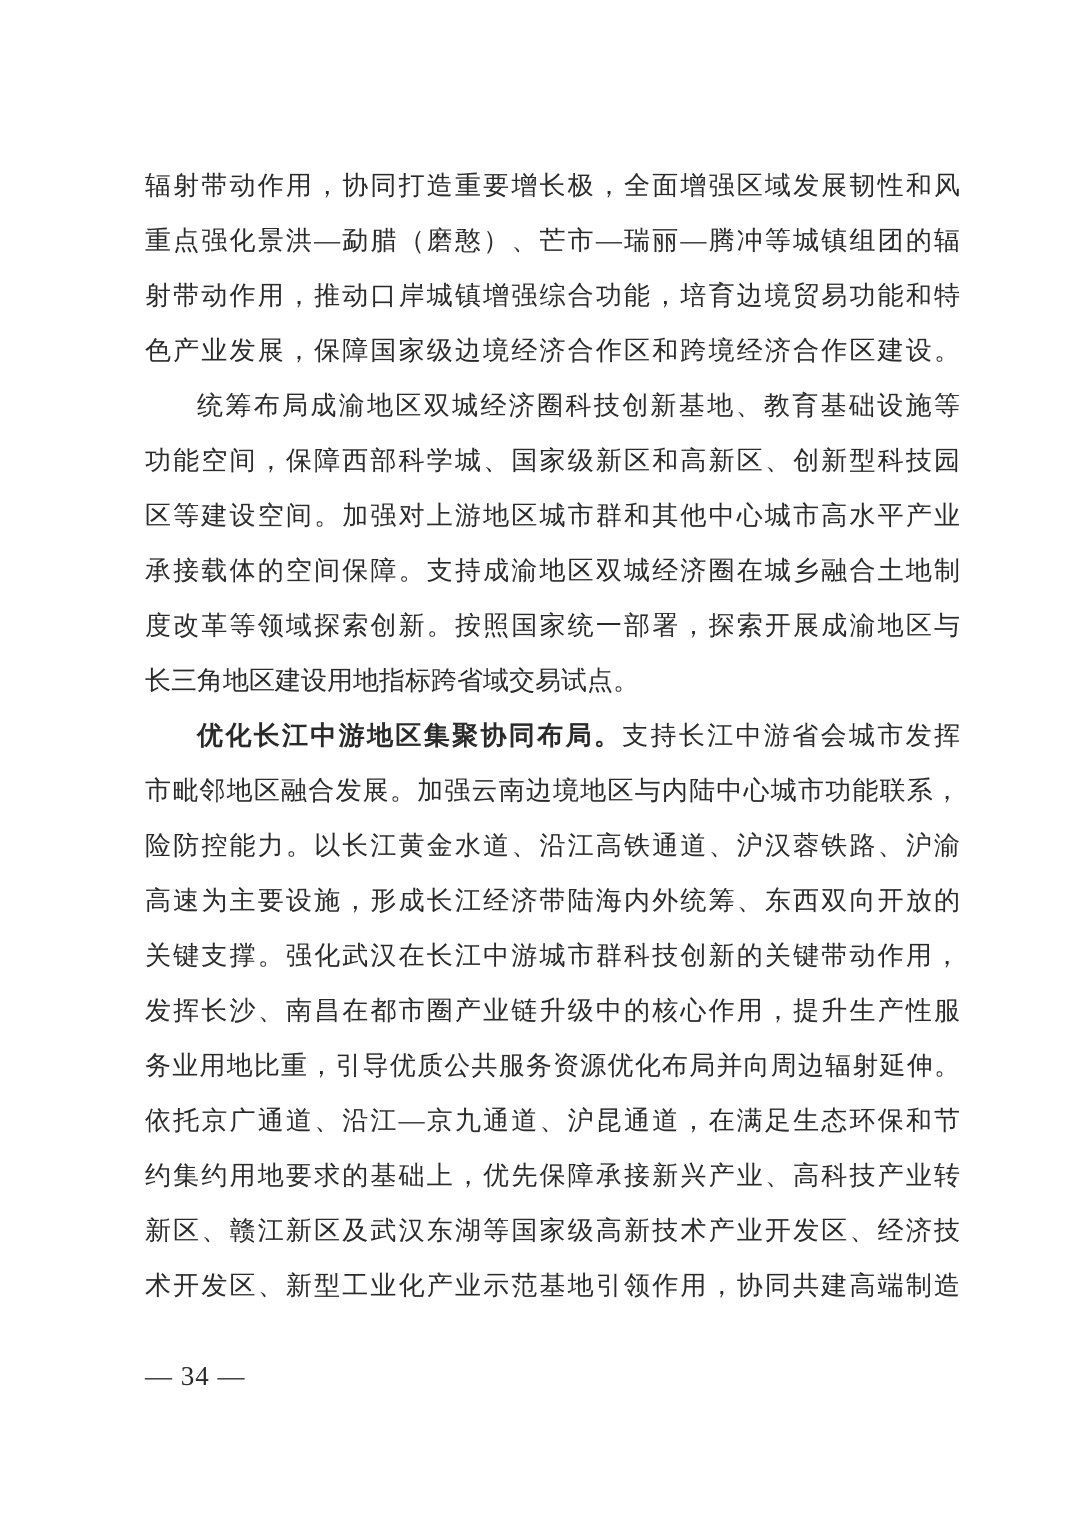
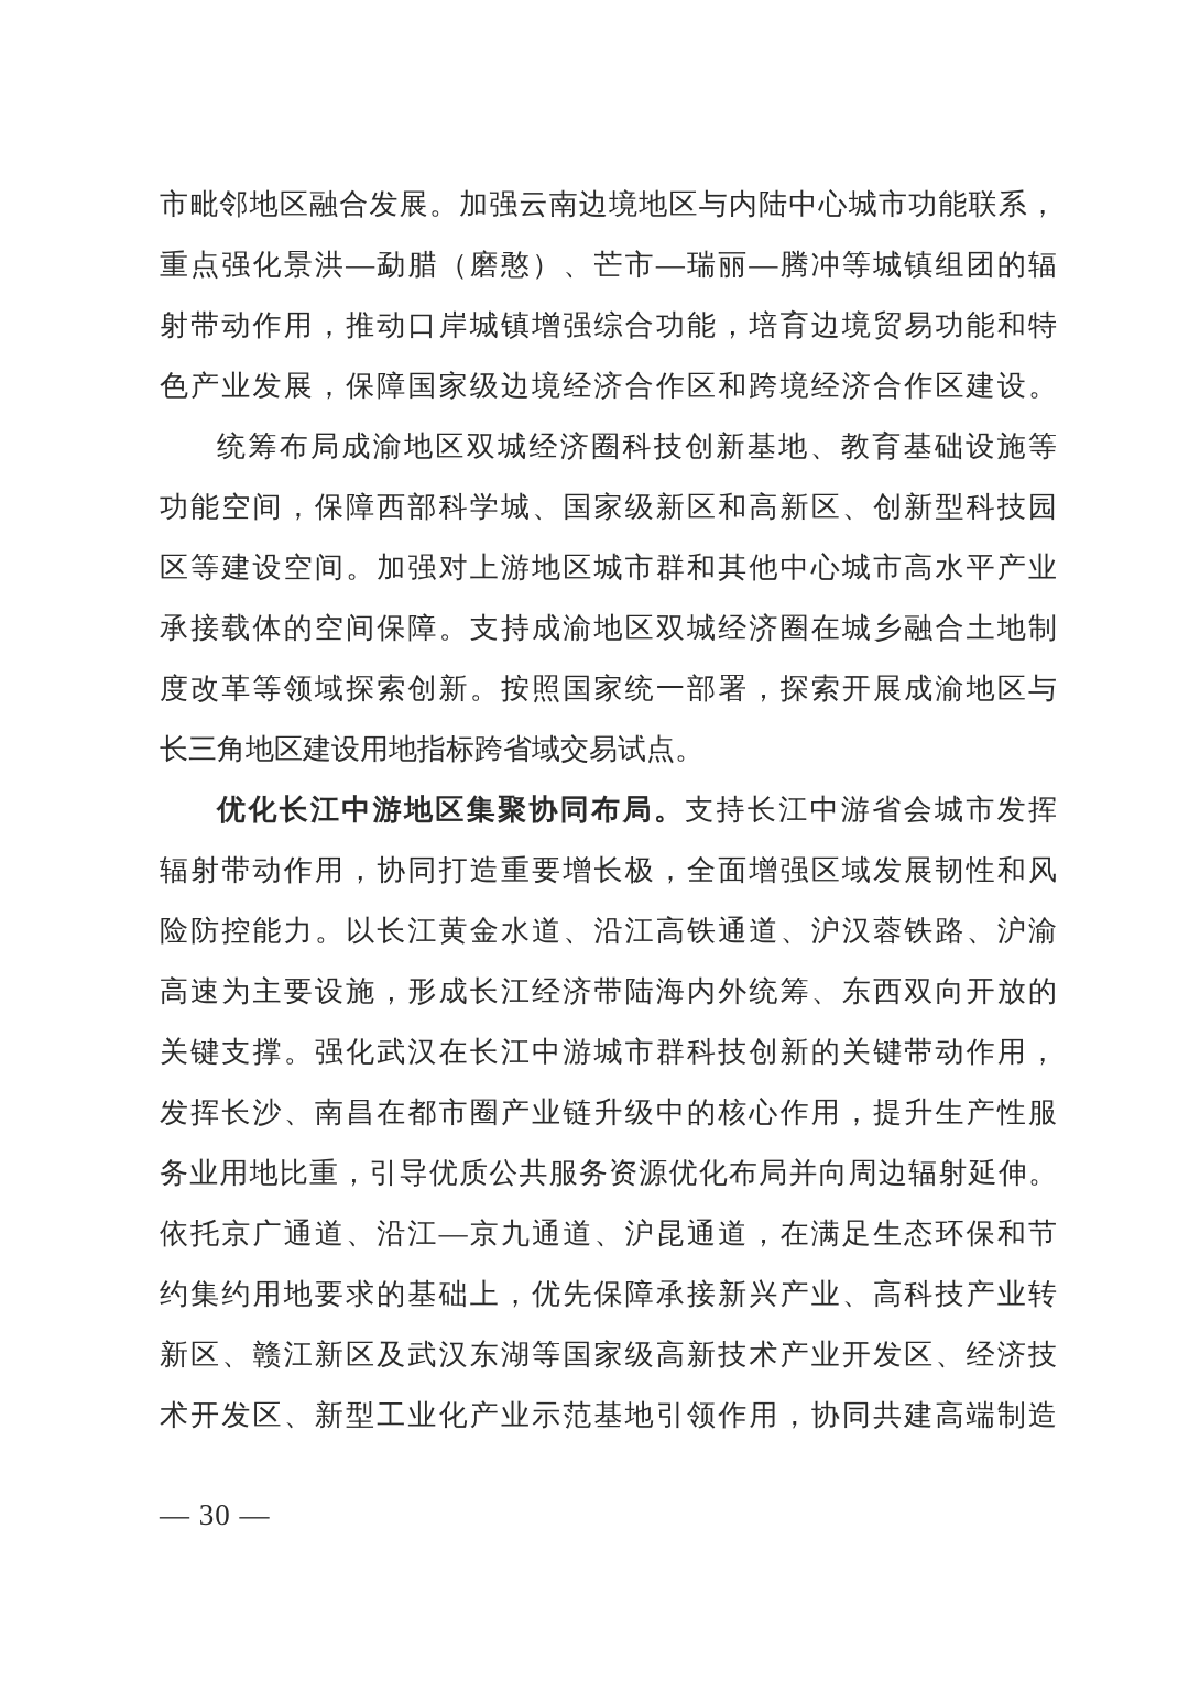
- 辐射带动作用，协同打造重要增长极，全面增强区域发展韧性和风
+ 市毗邻地区融合发展。加强云南边境地区与内陆中心城市功能联系，
  重点强化景洪—勐腊（磨憨）、芒市—瑞丽—腾冲等城镇组团的辐
  射带动作用，推动口岸城镇增强综合功能，培育边境贸易功能和特
  色产业发展，保障国家级边境经济合作区和跨境经济合作区建设。
  统筹布局成渝地区双城经济圈科技创新基地、教育基础设施等
  功能空间，保障西部科学城、国家级新区和高新区、创新型科技园
  区等建设空间。加强对上游地区城市群和其他中心城市高水平产业
  承接载体的空间保障。支持成渝地区双城经济圈在城乡融合土地制
  度改革等领域探索创新。按照国家统一部署，探索开展成渝地区与
  长三角地区建设用地指标跨省域交易试点。
  优化长江中游地区集聚协同布局。支持长江中游省会城市发挥
- 市毗邻地区融合发展。加强云南边境地区与内陆中心城市功能联系，
+ 辐射带动作用，协同打造重要增长极，全面增强区域发展韧性和风
  险防控能力。以长江黄金水道、沿江高铁通道、沪汉蓉铁路、沪渝
  高速为主要设施，形成长江经济带陆海内外统筹、东西双向开放的
  关键支撑。强化武汉在长江中游城市群科技创新的关键带动作用，
  发挥长沙、南昌在都市圈产业链升级中的核心作用，提升生产性服
  务业用地比重，引导优质公共服务资源优化布局并向周边辐射延伸。
  依托京广通道、沿江—京九通道、沪昆通道，在满足生态环保和节
  约集约用地要求的基础上，优先保障承接新兴产业、高科技产业转
  新区、赣江新区及武汉东湖等国家级高新技术产业开发区、经济技
  术开发区、新型工业化产业示范基地引领作用，协同共建高端制造
- — 34 —
+ — 30 —
